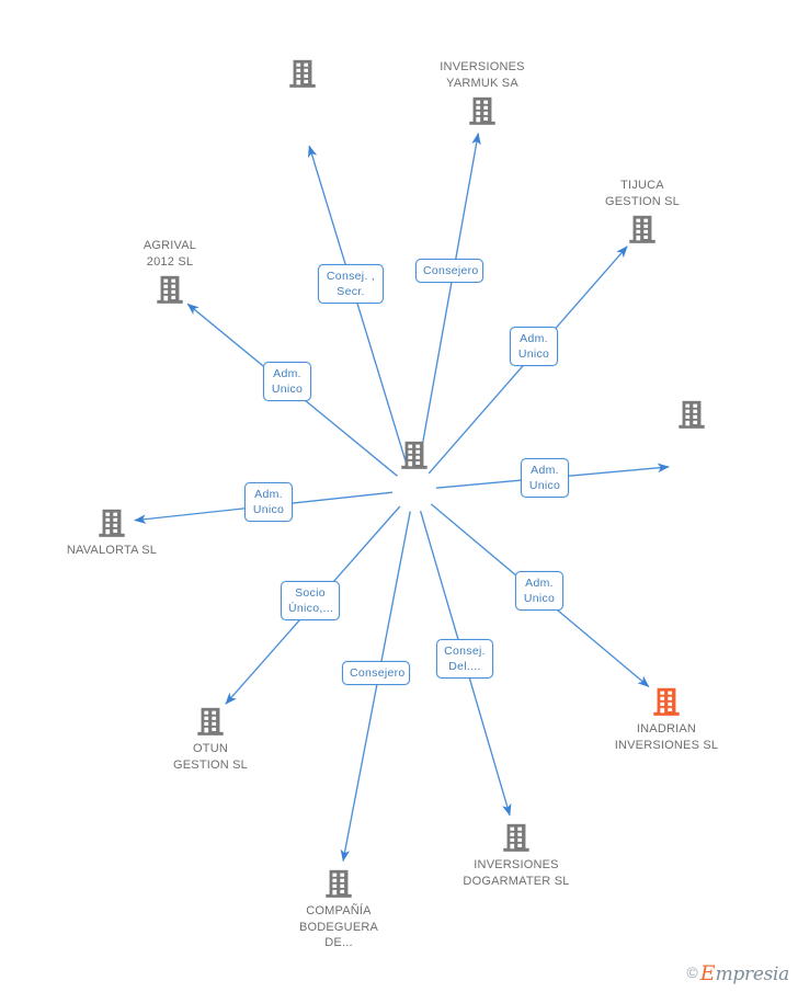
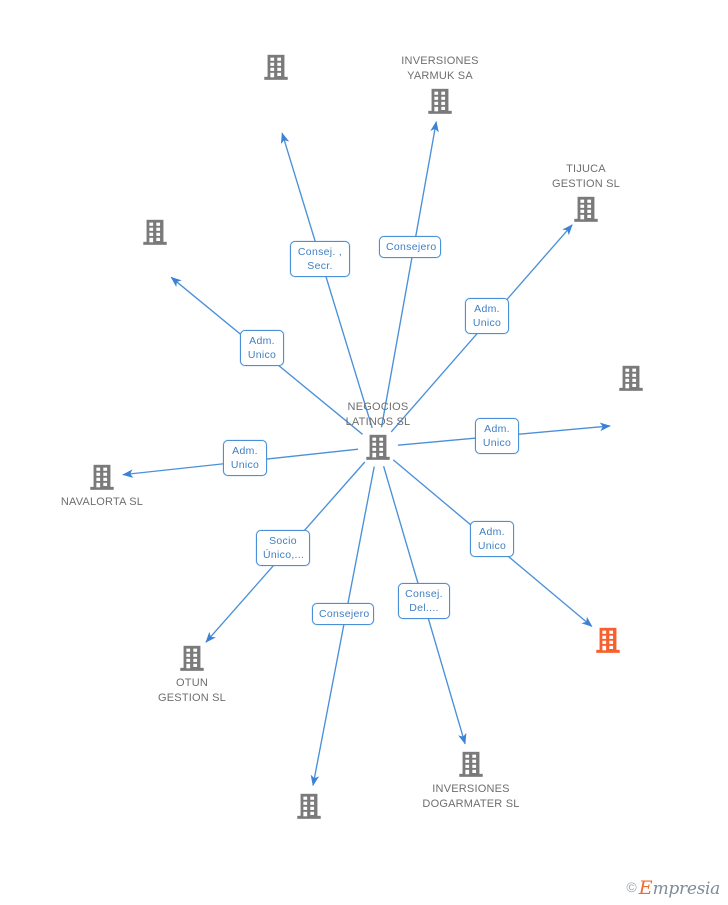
+ NEGOCIOS
+ LATINOS SL
  INVERSIONES
  YARMUK SA
  TIJUCA
  GESTION SL
- AGRIVAL
- 2012 SL
  NAVALORTA SL
- INADRIAN
- INVERSIONES SL
  OTUN
  GESTION SL
  INVERSIONES
  DOGARMATER SL
- COMPAÑÍA
- BODEGUERA
- DE...
  Consej. ,
  Secr.
  Consejero
  Adm.
  Unico
  Adm.
  Unico
  Adm.
  Unico
  Adm.
  Unico
  Socio
  Único,...
  Adm.
  Unico
  Consejero
  Consej.
  Del....
  © Empresia
